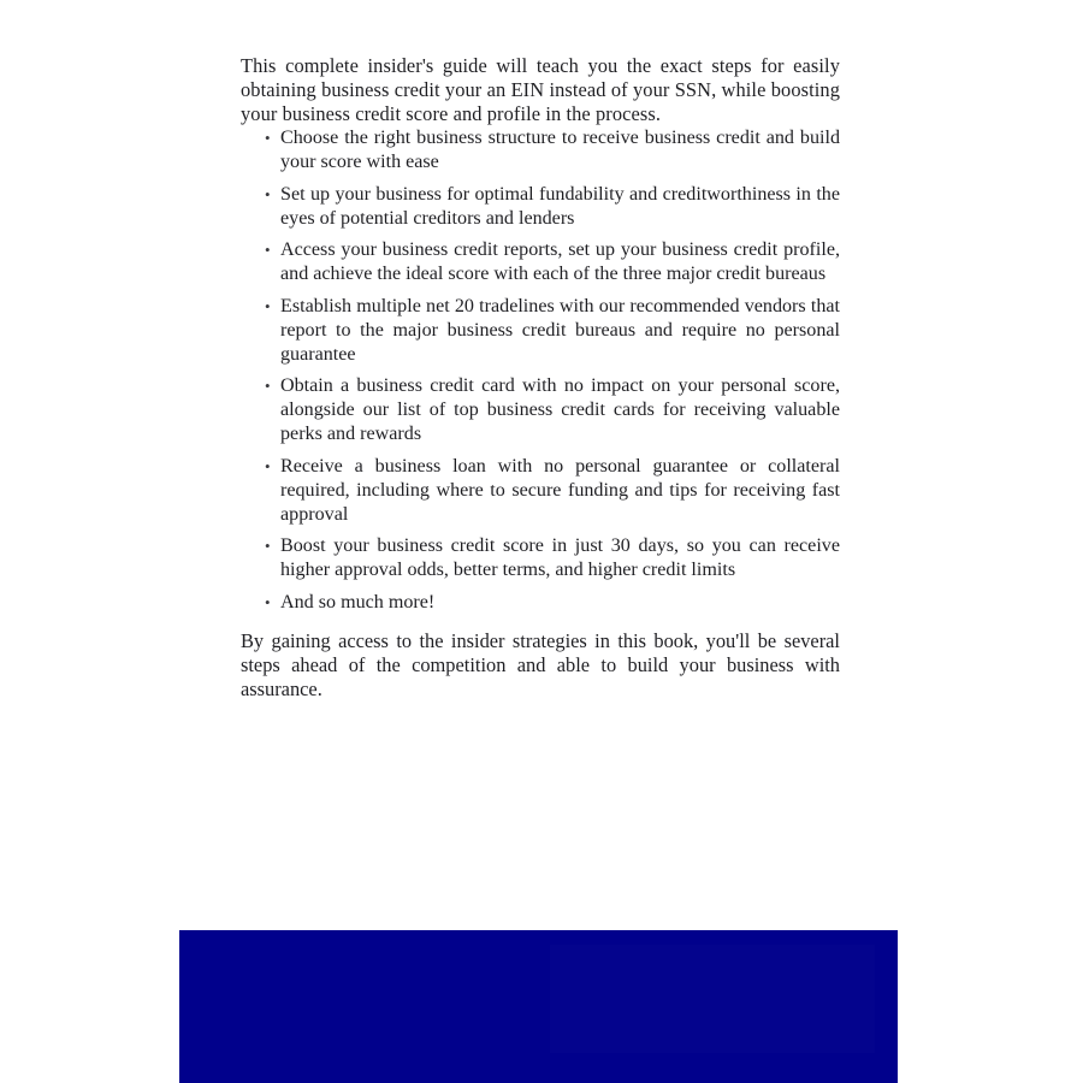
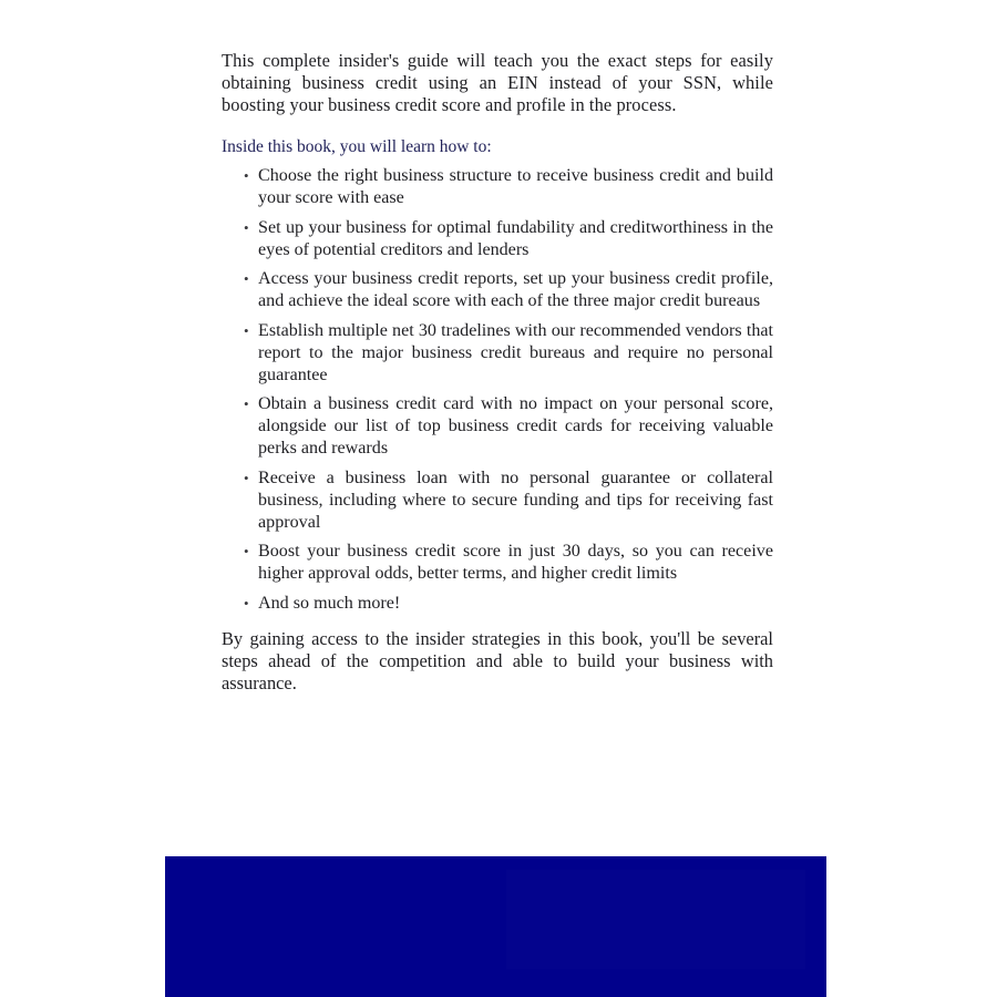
- This complete insider's guide will teach you the exact steps for easily obtaining business credit your an EIN instead of your SSN, while boosting your business credit score and profile in the process.
+ This complete insider's guide will teach you the exact steps for easily obtaining business credit using an EIN instead of your SSN, while boosting your business credit score and profile in the process.
+ Inside this book, you will learn how to:
  •
  Choose the right business structure to receive business credit and build your score with ease
  •
  Set up your business for optimal fundability and creditworthiness in the eyes of potential creditors and lenders
  •
  Access your business credit reports, set up your business credit profile, and achieve the ideal score with each of the three major credit bureaus
  •
- Establish multiple net 20 tradelines with our recommended vendors that report to the major business credit bureaus and require no personal guarantee
+ Establish multiple net 30 tradelines with our recommended vendors that report to the major business credit bureaus and require no personal guarantee
  •
  Obtain a business credit card with no impact on your personal score, alongside our list of top business credit cards for receiving valuable perks and rewards
  •
- Receive a business loan with no personal guarantee or collateral required, including where to secure funding and tips for receiving fast approval
+ Receive a business loan with no personal guarantee or collateral business, including where to secure funding and tips for receiving fast approval
  •
  Boost your business credit score in just 30 days, so you can receive higher approval odds, better terms, and higher credit limits
  •
  And so much more!
  By gaining access to the insider strategies in this book, you'll be several steps ahead of the competition and able to build your business with assurance.
